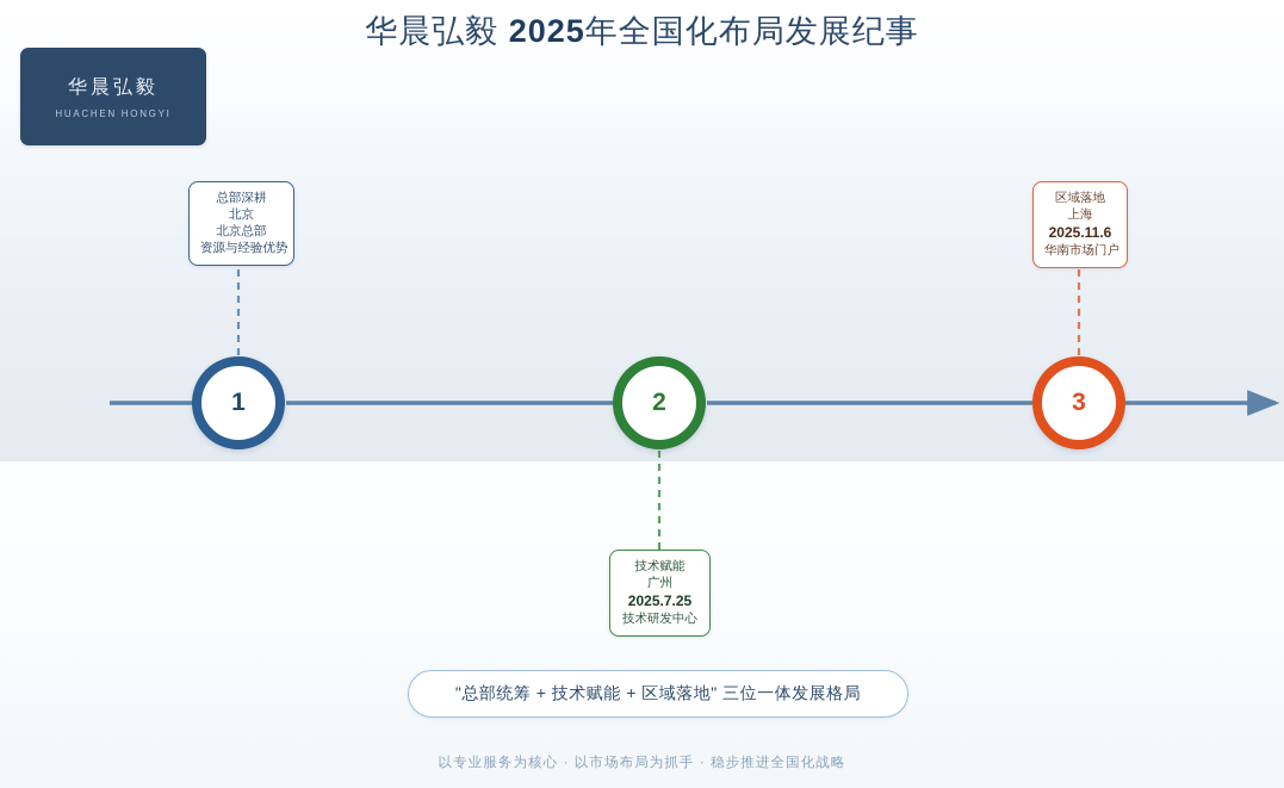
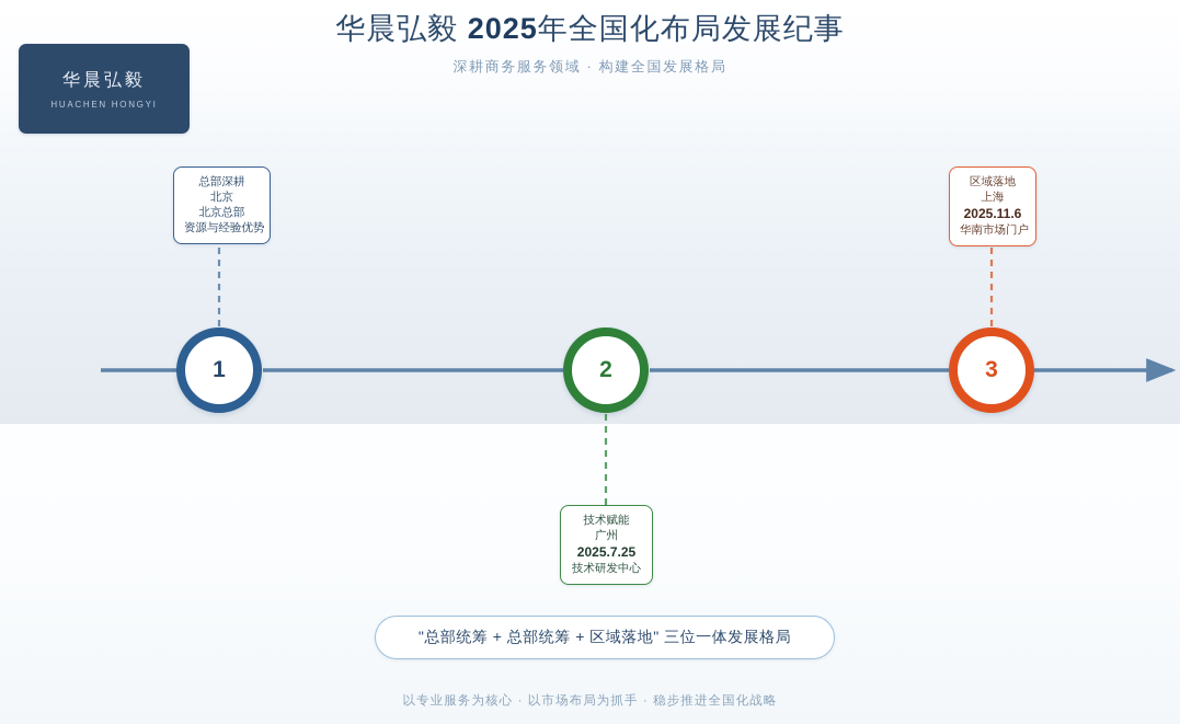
  华晨弘毅 2025年全国化布局发展纪事
+ 深耕商务服务领域 · 构建全国发展格局
  华晨弘毅
  HUACHEN HONGYI
  1
  2
  3
  总部深耕
  北京
  北京总部
  资源与经验优势
  技术赋能
  广州
  2025.7.25
  技术研发中心
  区域落地
  上海
  2025.11.6
  华南市场门户
- "总部统筹 + 技术赋能 + 区域落地" 三位一体发展格局
+ "总部统筹 + 总部统筹 + 区域落地" 三位一体发展格局
  以专业服务为核心 · 以市场布局为抓手 · 稳步推进全国化战略
